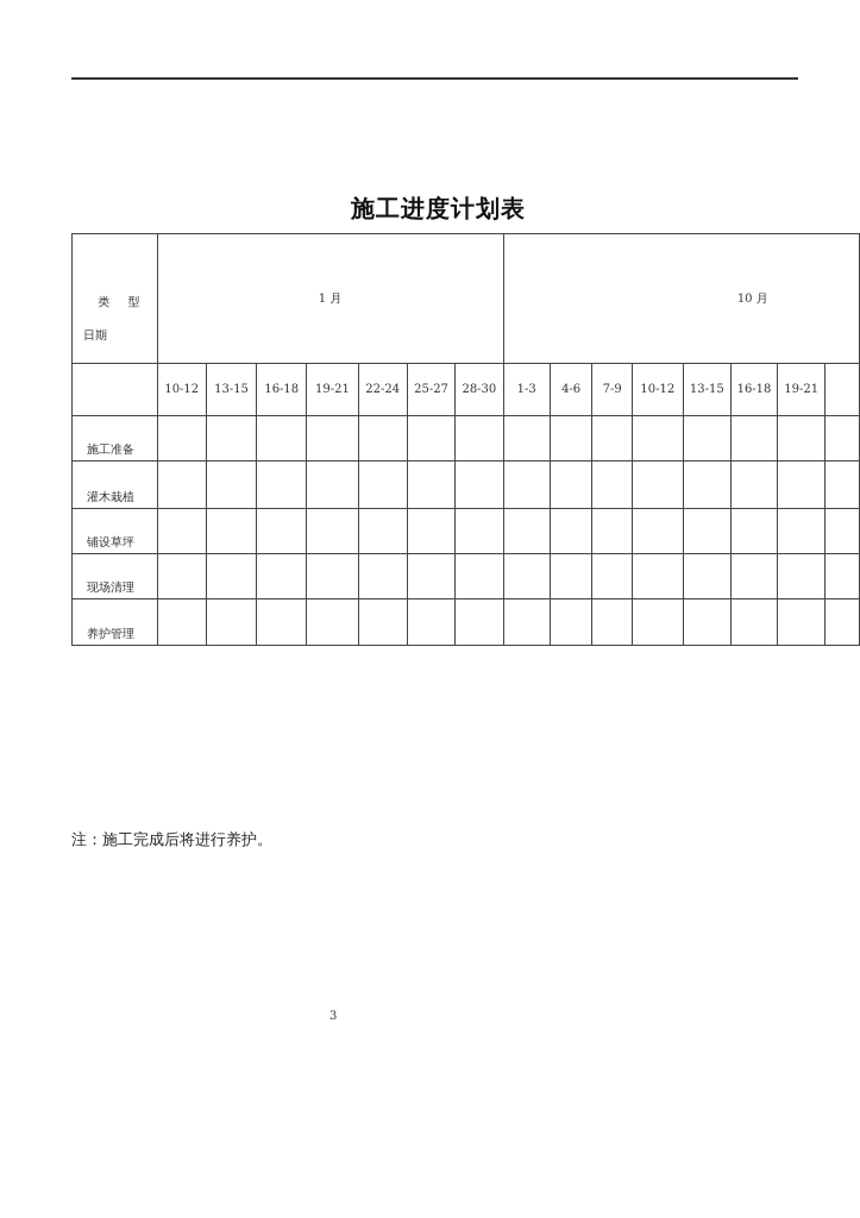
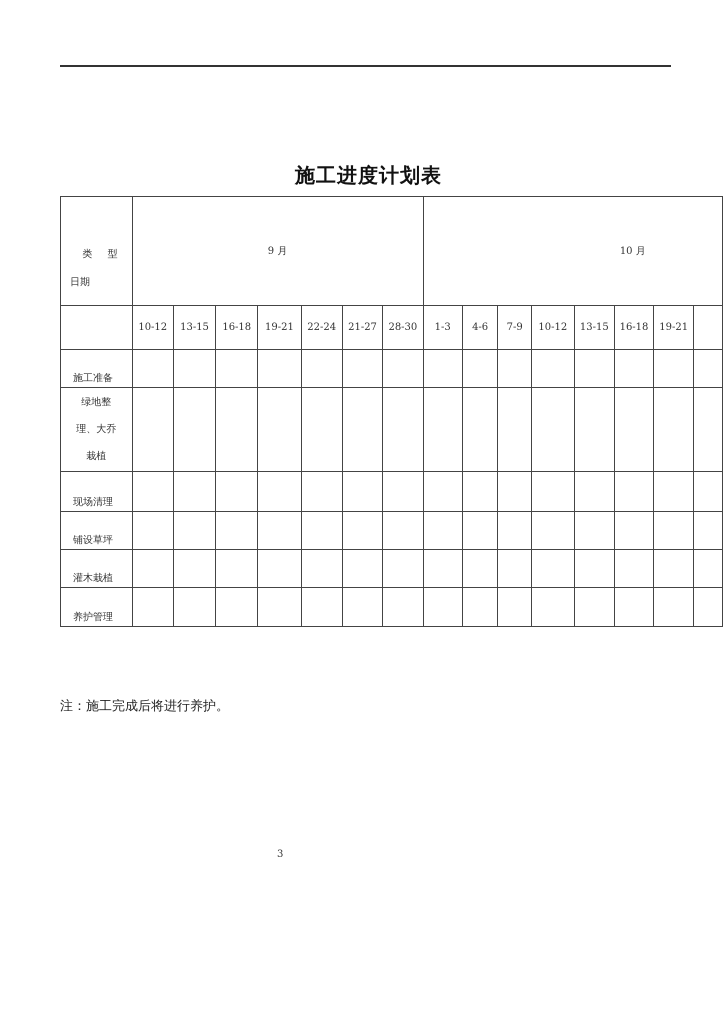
  施工进度计划表
- 类 型 日期	1 月	10 月
+ 类 型 日期	9 月	10 月
- 	10-12	13-15	16-18	19-21	22-24	25-27	28-30	1-3	4-6	7-9	10-12	13-15	16-18	19-21
+ 	10-12	13-15	16-18	19-21	22-24	21-27	28-30	1-3	4-6	7-9	10-12	13-15	16-18	19-21
  施工准备
+ 绿地整 理、大乔 栽植
- 灌木栽植
+ 现场清理
  铺设草坪
- 现场清理
+ 灌木栽植
  养护管理
  注：施工完成后将进行养护。
  3
